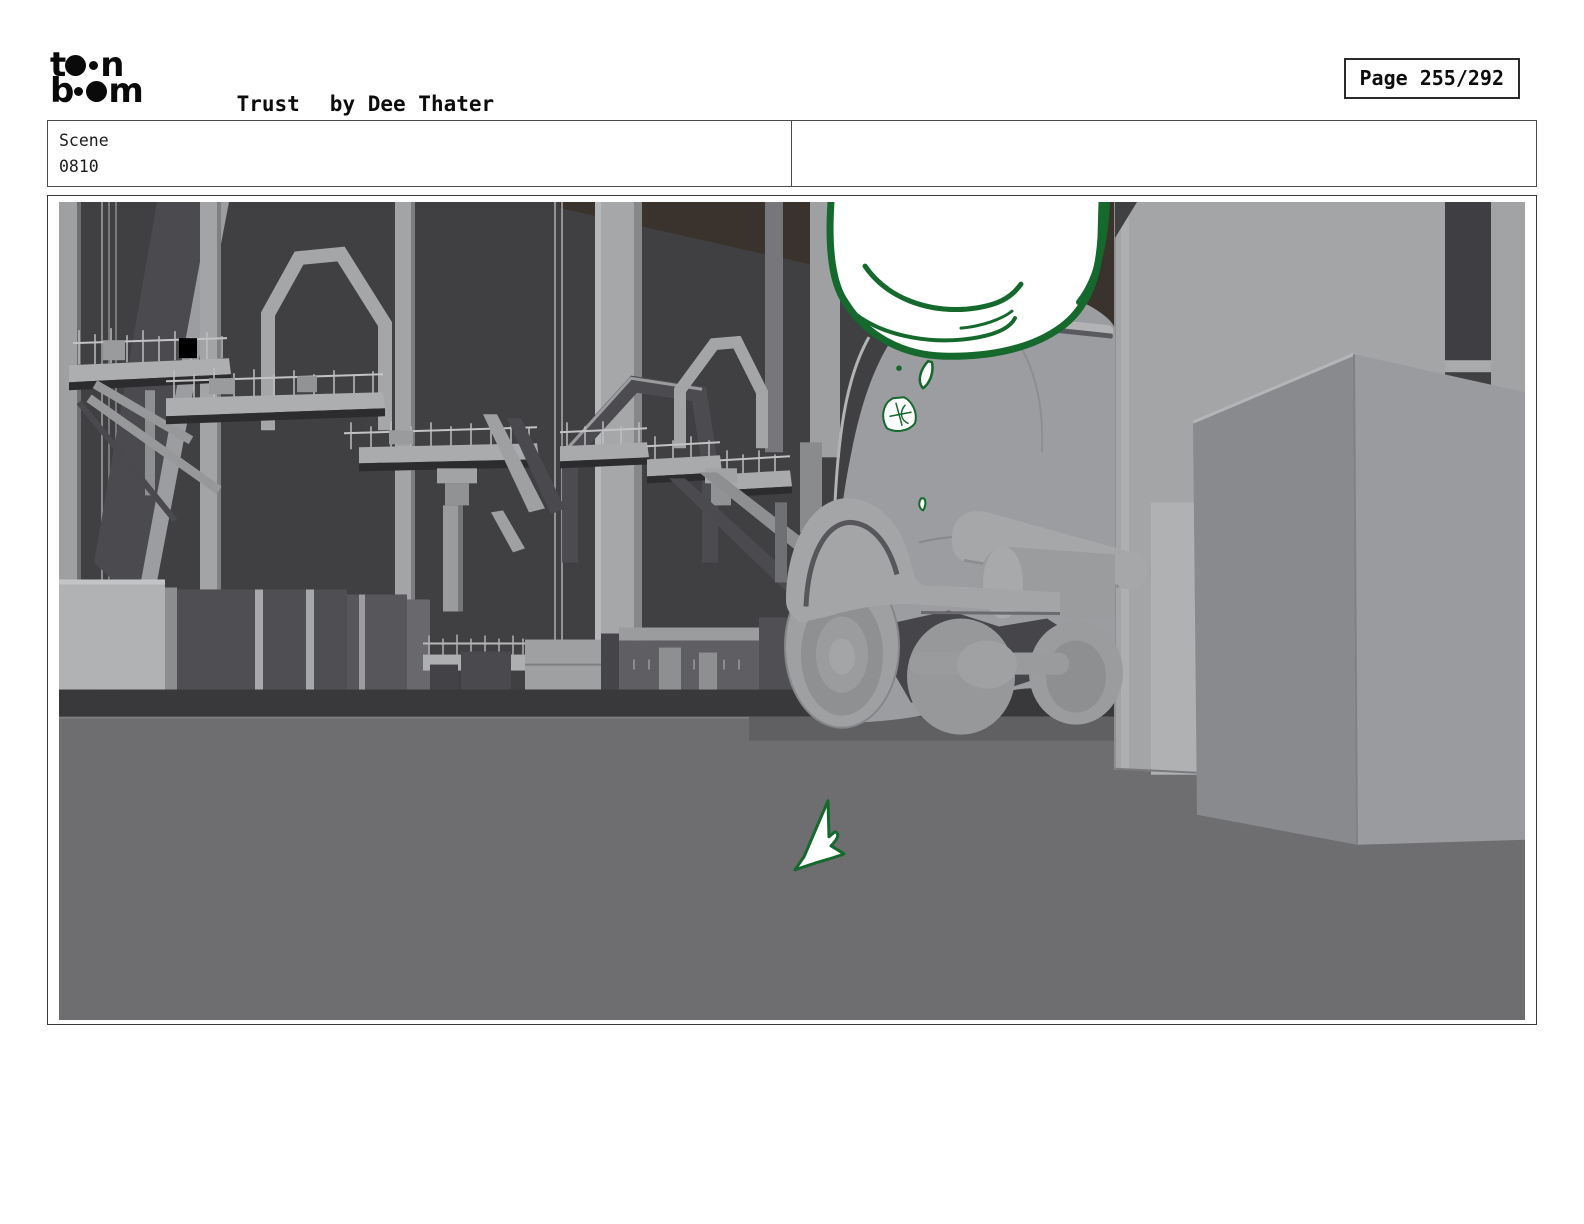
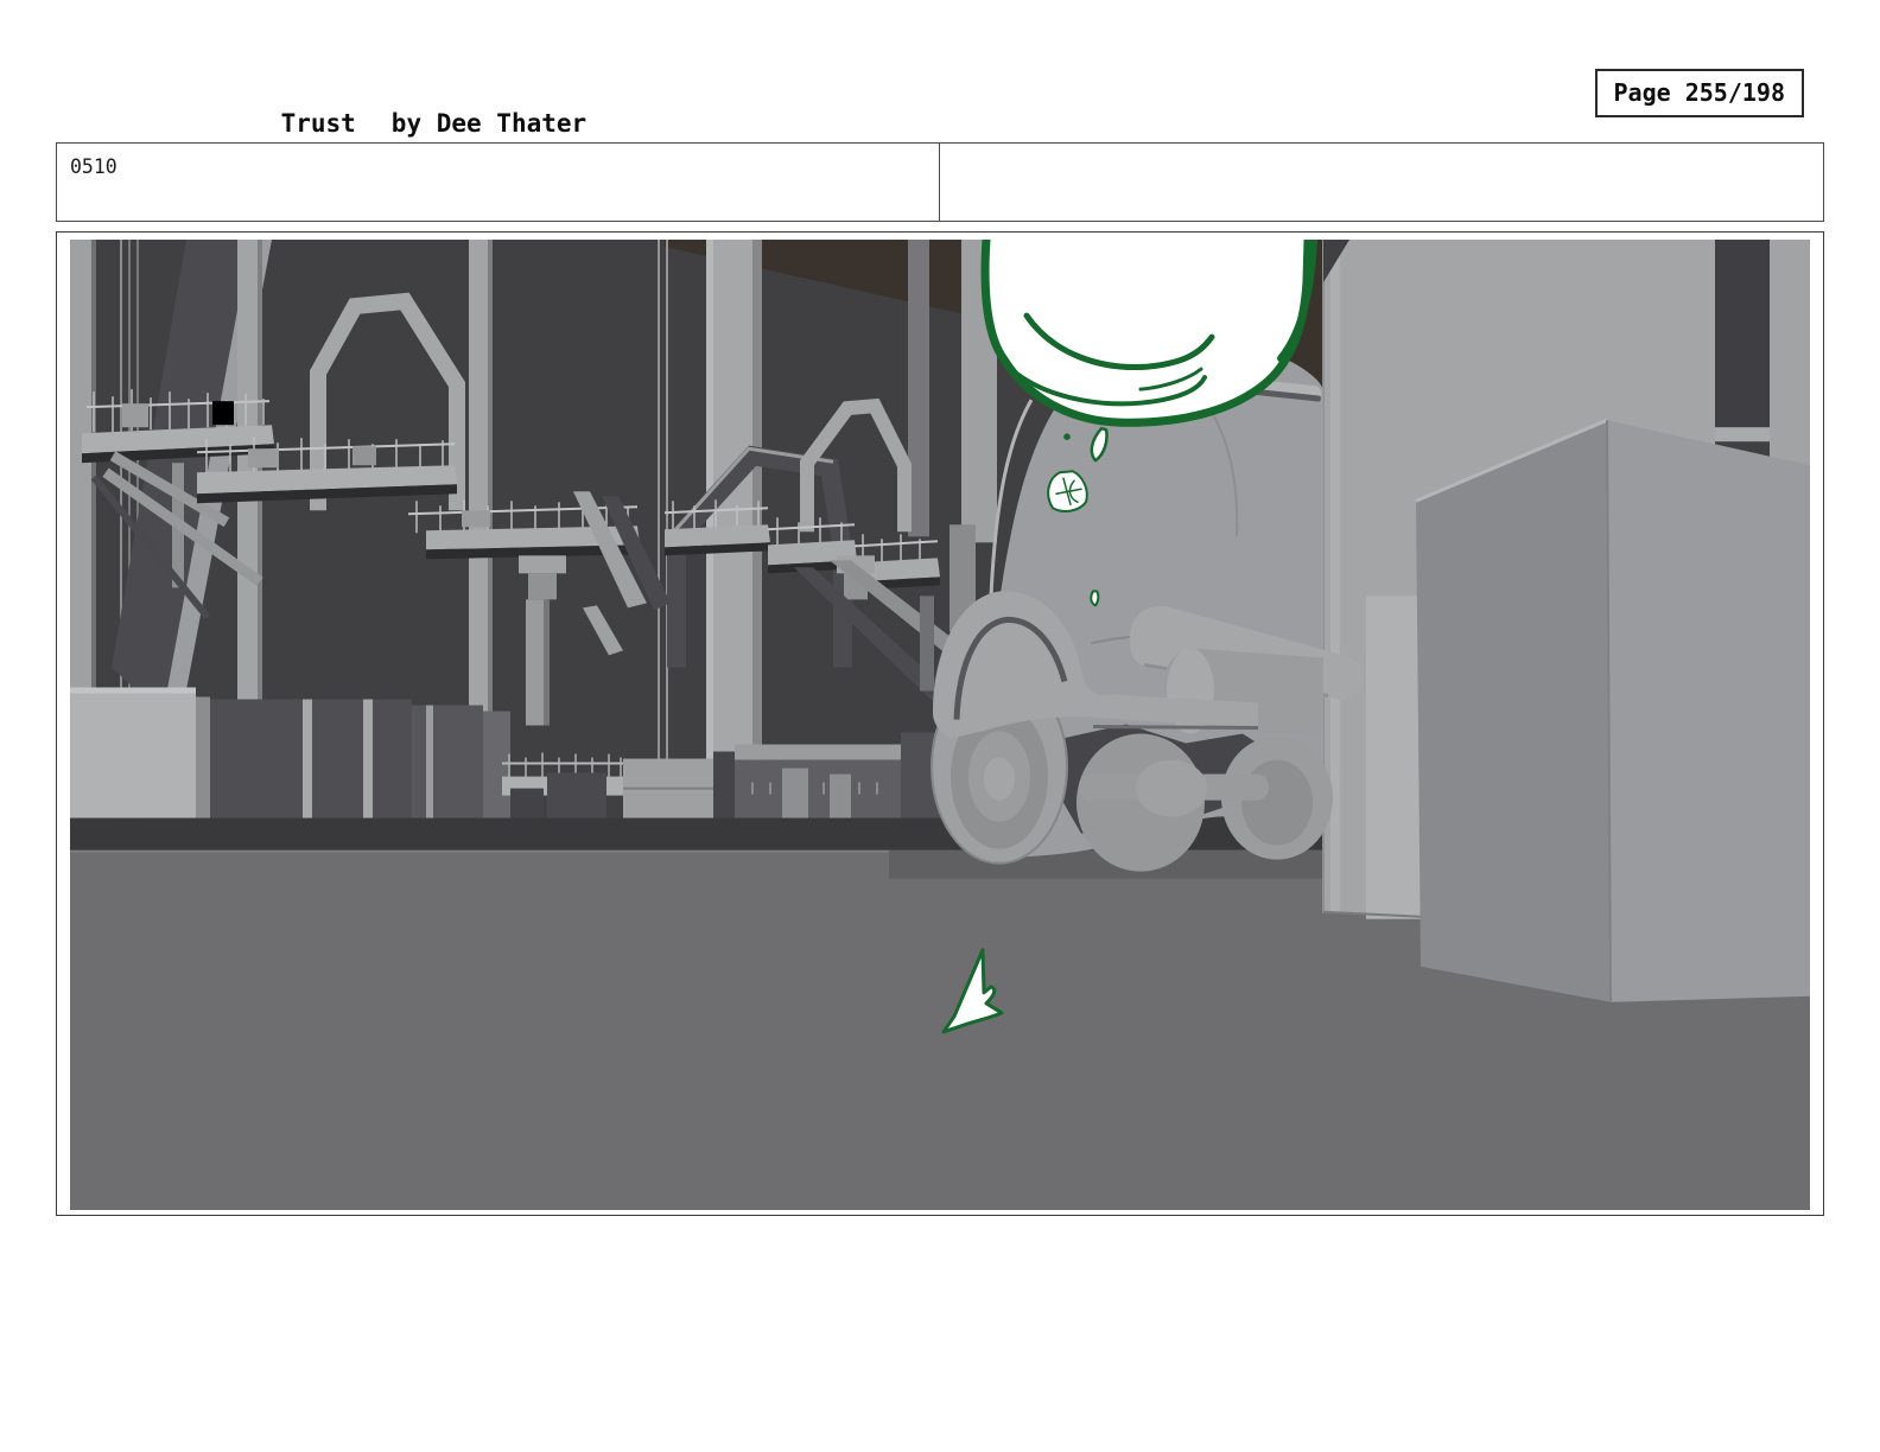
- t
- n
- b
- m
  Trust by Dee Thater
- Page 255/292
+ Page 255/198
- Scene
- 0810
+ 0510
